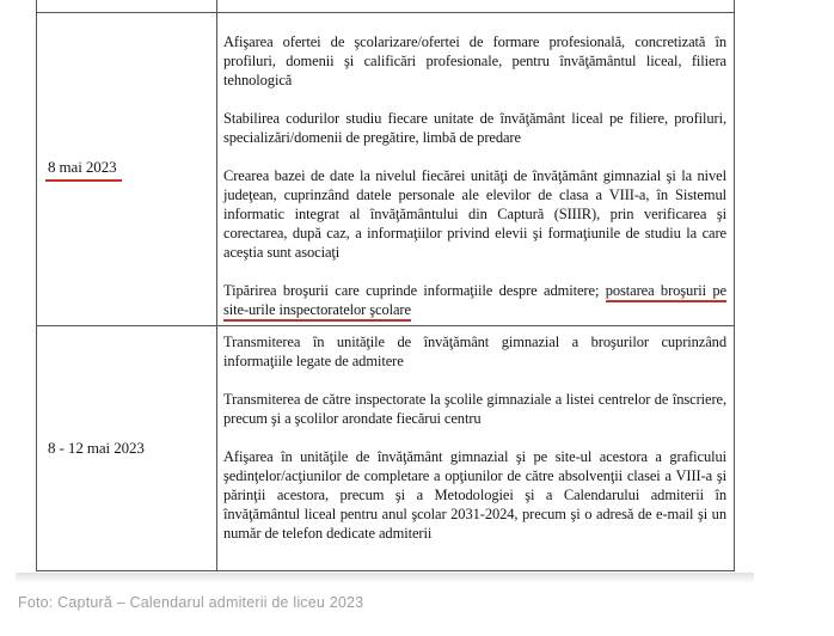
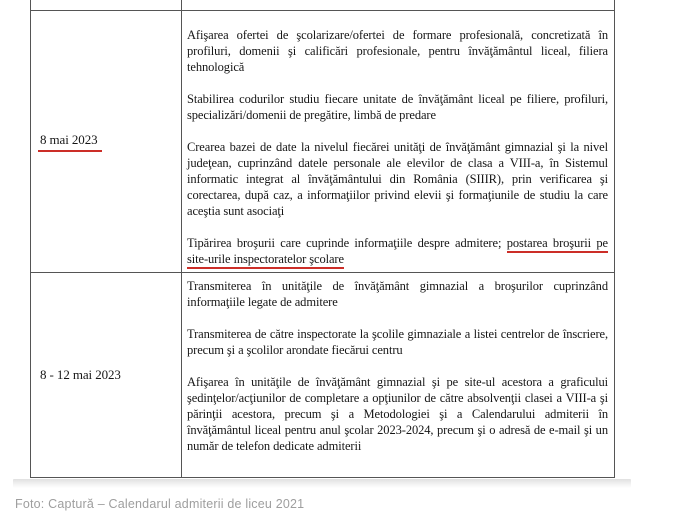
  8 mai 2023
  Afişarea ofertei de şcolarizare/ofertei de formare profesională, concretizată în profiluri, domenii şi calificări profesionale, pentru învăţământul liceal, filiera tehnologică
  Stabilirea codurilor studiu fiecare unitate de învăţământ liceal pe filiere, profiluri, specializări/domenii de pregătire, limbă de predare
- Crearea bazei de date la nivelul fiecărei unităţi de învăţământ gimnazial şi la nivel judeţean, cuprinzând datele personale ale elevilor de clasa a VIII-a, în Sistemul informatic integrat al învăţământului din Captură (SIIIR), prin verificarea şi corectarea, după caz, a informaţiilor privind elevii şi formaţiunile de studiu la care aceştia sunt asociaţi
+ Crearea bazei de date la nivelul fiecărei unităţi de învăţământ gimnazial şi la nivel judeţean, cuprinzând datele personale ale elevilor de clasa a VIII-a, în Sistemul informatic integrat al învăţământului din România (SIIIR), prin verificarea şi corectarea, după caz, a informaţiilor privind elevii şi formaţiunile de studiu la care aceştia sunt asociaţi
  Tipărirea broşurii care cuprinde informaţiile despre admitere; postarea broşurii pe site-urile inspectoratelor şcolare
  8 - 12 mai 2023
  Transmiterea în unităţile de învăţământ gimnazial a broşurilor cuprinzând informaţiile legate de admitere
  Transmiterea de către inspectorate la şcolile gimnaziale a listei centrelor de înscriere, precum şi a şcolilor arondate fiecărui centru
- Afişarea în unităţile de învăţământ gimnazial şi pe site-ul acestora a graficului şedinţelor/acţiunilor de completare a opţiunilor de către absolvenţii clasei a VIII-a şi părinţii acestora, precum şi a Metodologiei şi a Calendarului admiterii în învăţământul liceal pentru anul şcolar 2031-2024, precum şi o adresă de e-mail şi un număr de telefon dedicate admiterii
+ Afişarea în unităţile de învăţământ gimnazial şi pe site-ul acestora a graficului şedinţelor/acţiunilor de completare a opţiunilor de către absolvenţii clasei a VIII-a şi părinţii acestora, precum şi a Metodologiei şi a Calendarului admiterii în învăţământul liceal pentru anul şcolar 2023-2024, precum şi o adresă de e-mail şi un număr de telefon dedicate admiterii
- Foto: Captură – Calendarul admiterii de liceu 2023
+ Foto: Captură – Calendarul admiterii de liceu 2021
